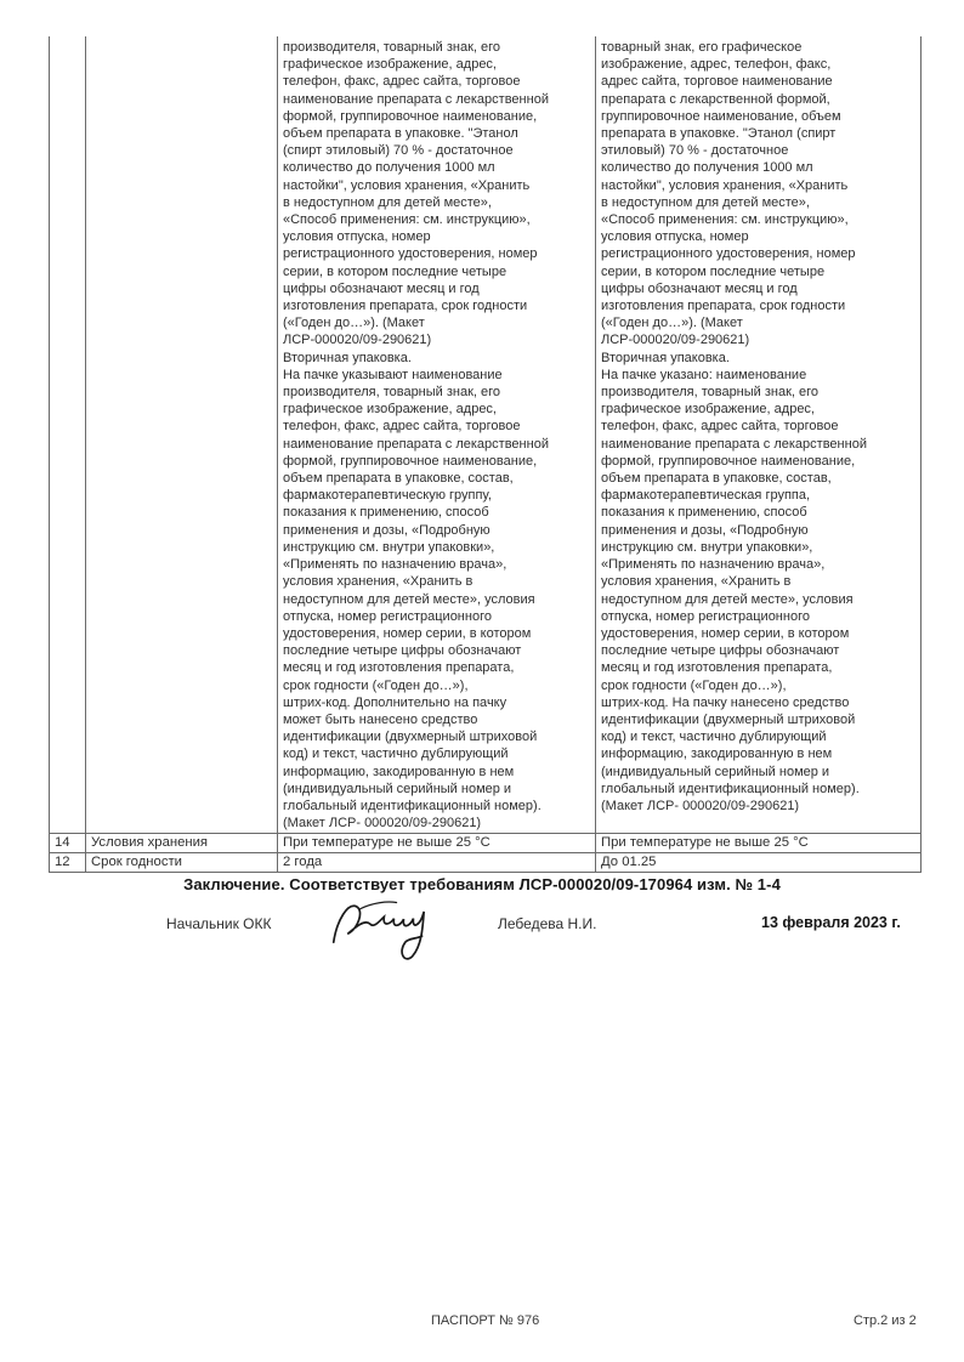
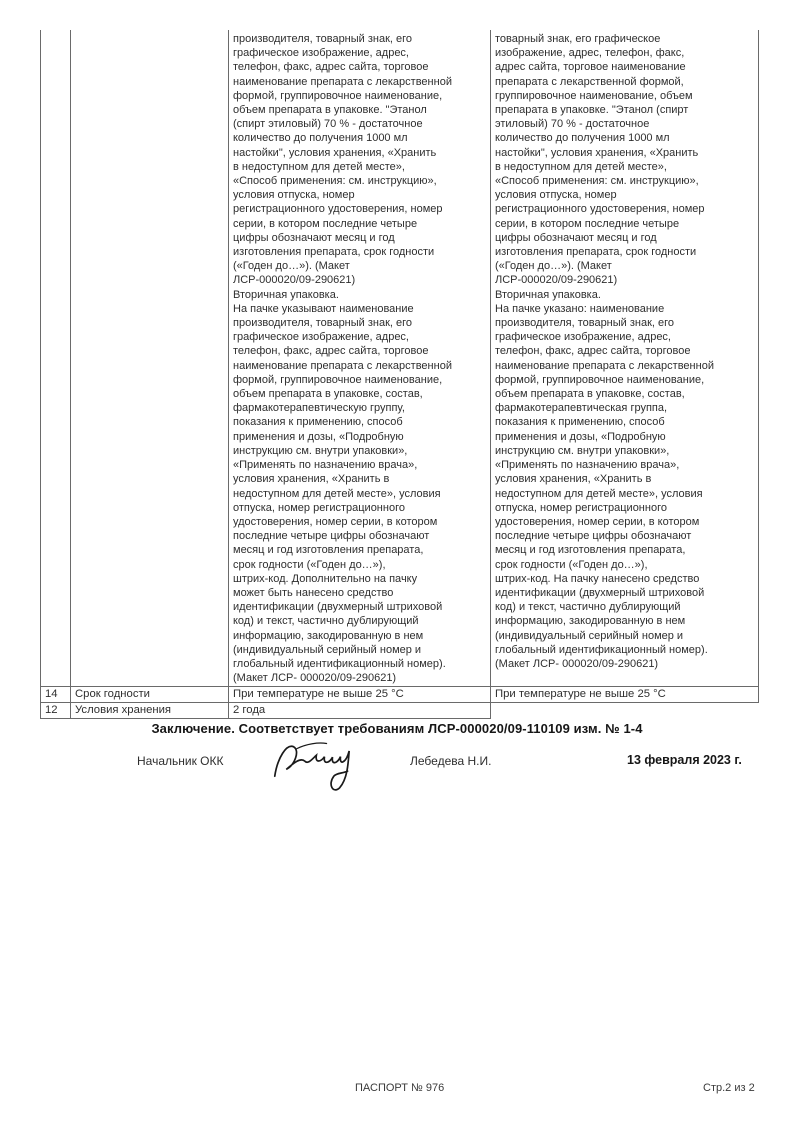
  производителя, товарный знак, его
  графическое изображение, адрес,
  телефон, факс, адрес сайта, торговое
  наименование препарата с лекарственной
  формой, группировочное наименование,
  объем препарата в упаковке. "Этанол
  (спирт этиловый) 70 % - достаточное
  количество до получения 1000 мл
  настойки", условия хранения, «Хранить
  в недоступном для детей месте»,
  «Способ применения: см. инструкцию»,
  условия отпуска, номер
  регистрационного удостоверения, номер
  серии, в котором последние четыре
  цифры обозначают месяц и год
  изготовления препарата, срок годности
  («Годен до…»). (Макет
  ЛСР-000020/09-290621)
  Вторичная упаковка.
  На пачке указывают наименование
  производителя, товарный знак, его
  графическое изображение, адрес,
  телефон, факс, адрес сайта, торговое
  наименование препарата с лекарственной
  формой, группировочное наименование,
  объем препарата в упаковке, состав,
  фармакотерапевтическую группу,
  показания к применению, способ
  применения и дозы, «Подробную
  инструкцию см. внутри упаковки»,
  «Применять по назначению врача»,
  условия хранения, «Хранить в
  недоступном для детей месте», условия
  отпуска, номер регистрационного
  удостоверения, номер серии, в котором
  последние четыре цифры обозначают
  месяц и год изготовления препарата,
  срок годности («Годен до…»),
  штрих-код. Дополнительно на пачку
  может быть нанесено средство
  идентификации (двухмерный штриховой
  код) и текст, частично дублирующий
  информацию, закодированную в нем
  (индивидуальный серийный номер и
  глобальный идентификационный номер).
  (Макет ЛСР- 000020/09-290621)
  товарный знак, его графическое
  изображение, адрес, телефон, факс,
  адрес сайта, торговое наименование
  препарата с лекарственной формой,
  группировочное наименование, объем
  препарата в упаковке. "Этанол (спирт
  этиловый) 70 % - достаточное
  количество до получения 1000 мл
  настойки", условия хранения, «Хранить
  в недоступном для детей месте»,
  «Способ применения: см. инструкцию»,
  условия отпуска, номер
  регистрационного удостоверения, номер
  серии, в котором последние четыре
  цифры обозначают месяц и год
  изготовления препарата, срок годности
  («Годен до…»). (Макет
  ЛСР-000020/09-290621)
  Вторичная упаковка.
  На пачке указано: наименование
  производителя, товарный знак, его
  графическое изображение, адрес,
  телефон, факс, адрес сайта, торговое
  наименование препарата с лекарственной
  формой, группировочное наименование,
  объем препарата в упаковке, состав,
  фармакотерапевтическая группа,
  показания к применению, способ
  применения и дозы, «Подробную
  инструкцию см. внутри упаковки»,
  «Применять по назначению врача»,
  условия хранения, «Хранить в
  недоступном для детей месте», условия
  отпуска, номер регистрационного
  удостоверения, номер серии, в котором
  последние четыре цифры обозначают
  месяц и год изготовления препарата,
  срок годности («Годен до…»),
  штрих-код. На пачку нанесено средство
  идентификации (двухмерный штриховой
  код) и текст, частично дублирующий
  информацию, закодированную в нем
  (индивидуальный серийный номер и
  глобальный идентификационный номер).
  (Макет ЛСР- 000020/09-290621)
  14
- Условия хранения
+ Срок годности
  При температуре не выше 25 °С
  При температуре не выше 25 °С
  12
- Срок годности
+ Условия хранения
  2 года
- До 01.25
- Заключение. Соответствует требованиям ЛСР-000020/09-170964 изм. № 1-4
+ Заключение. Соответствует требованиям ЛСР-000020/09-110109 изм. № 1-4
  Начальник ОКК
  Лебедева Н.И.
  13 февраля 2023 г.
  ПАСПОРТ № 976
  Стр.2 из 2
